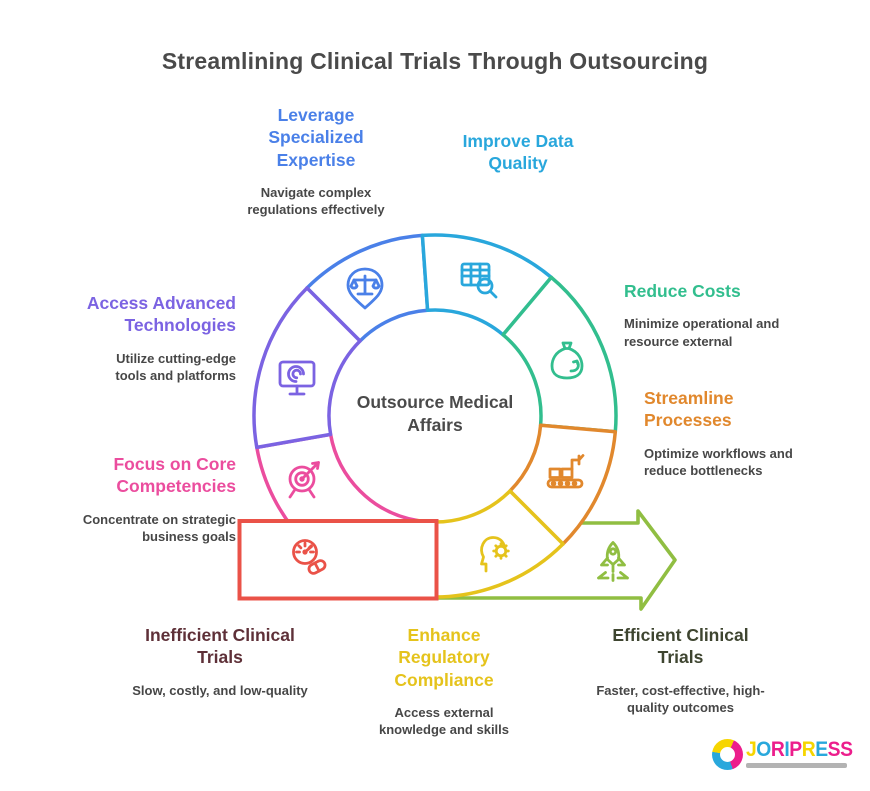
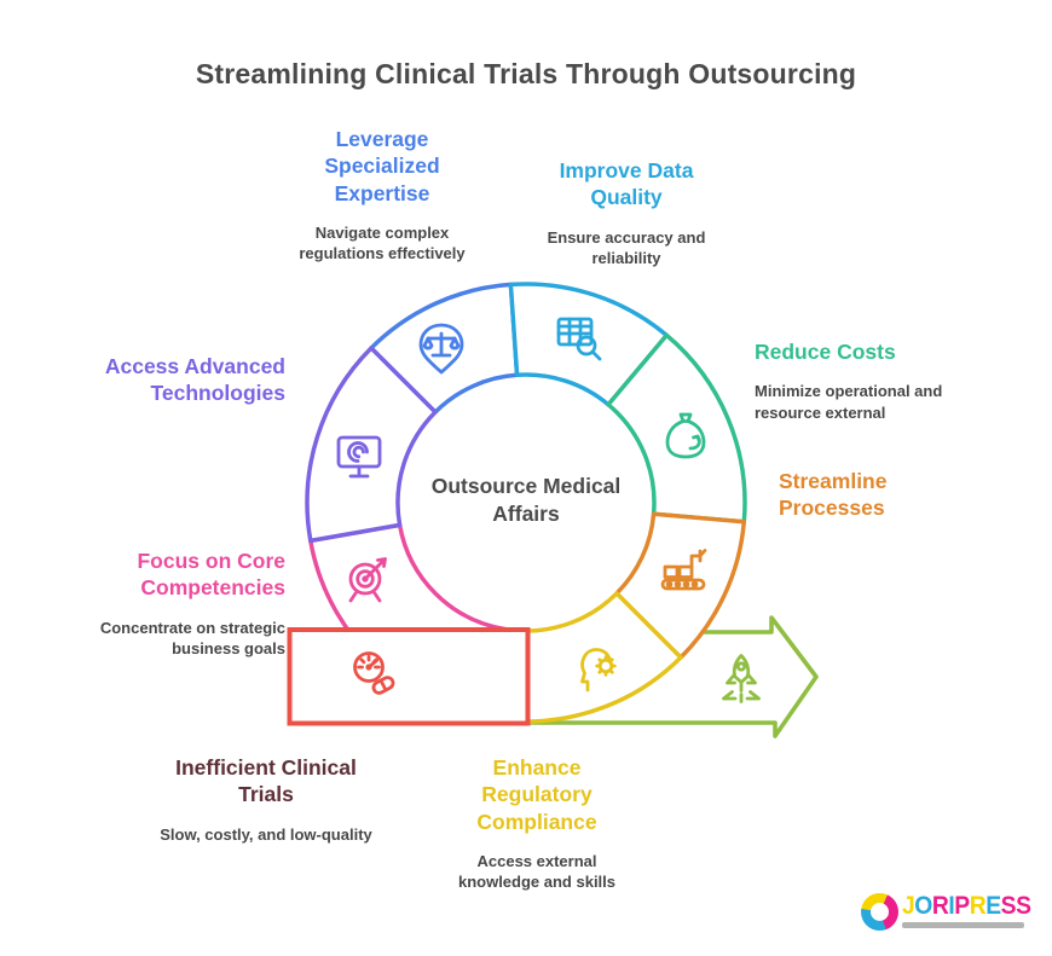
  Streamlining Clinical Trials Through Outsourcing
  Outsource Medical Affairs
  Leverage Specialized Expertise
  Navigate complex regulations effectively
  Improve Data Quality
+ Ensure accuracy and reliability
  Reduce Costs
  Minimize operational and resource external
  Streamline Processes
- Optimize workflows and reduce bottlenecks
  Access Advanced Technologies
- Utilize cutting-edge tools and platforms
  Focus on Core Competencies
  Concentrate on strategic business goals
  Inefficient Clinical Trials
  Slow, costly, and low-quality
  Enhance Regulatory Compliance
  Access external knowledge and skills
- Efficient Clinical Trials
- Faster, cost-effective, high-quality outcomes
  JORIPRESS
